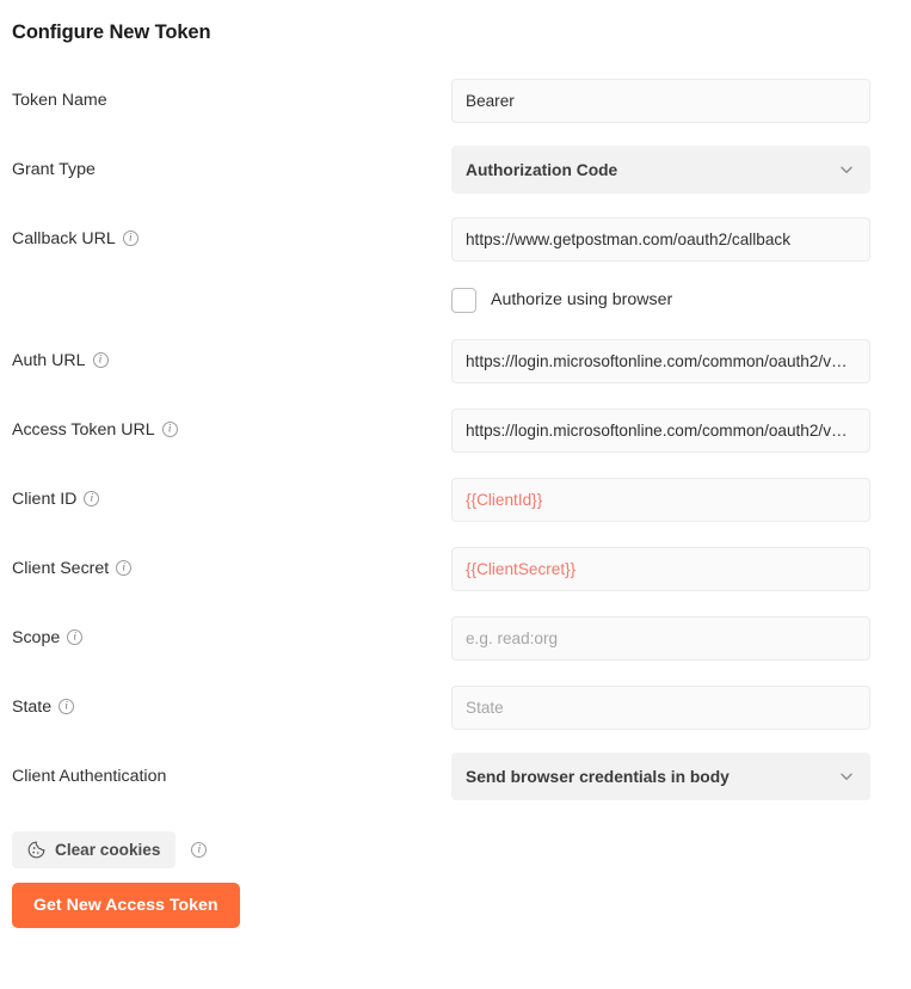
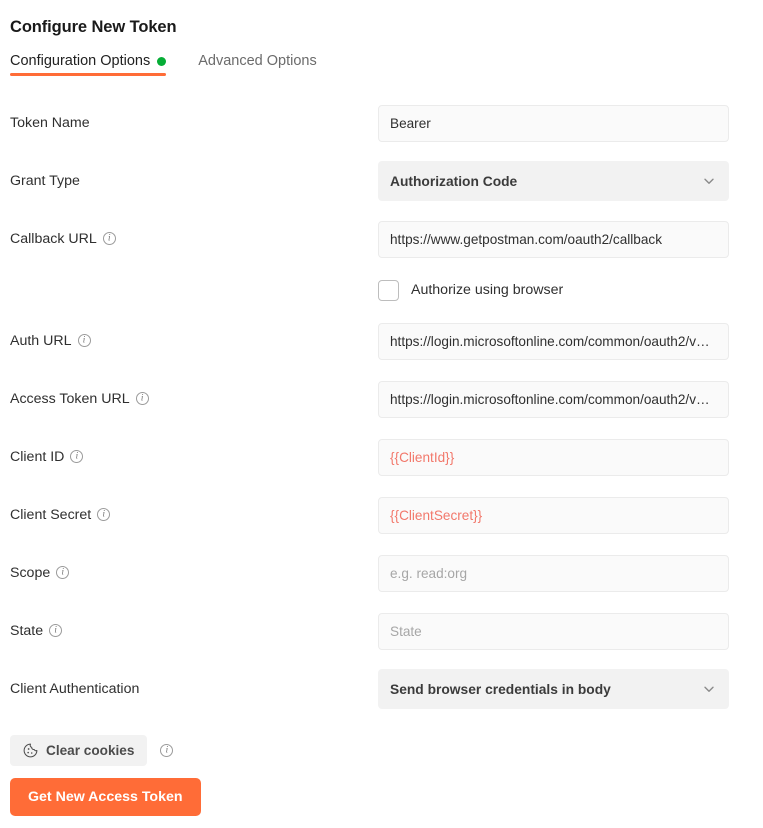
  Configure New Token
+ Configuration Options
+ Advanced Options
  Token Name
  Bearer
  Grant Type
  Authorization Code
  Callback URL
  i
  https://www.getpostman.com/oauth2/callback
  Authorize using browser
  Auth URL
  i
  https://login.microsoftonline.com/common/oauth2/v2.0/
  Access Token URL
  i
  https://login.microsoftonline.com/common/oauth2/v2.0/
  Client ID
  i
  {{ClientId}}
  Client Secret
  i
  {{ClientSecret}}
  Scope
  i
  e.g. read:org
  State
  i
  State
  Client Authentication
  Send browser credentials in body
  Clear cookies
  i
  Get New Access Token
